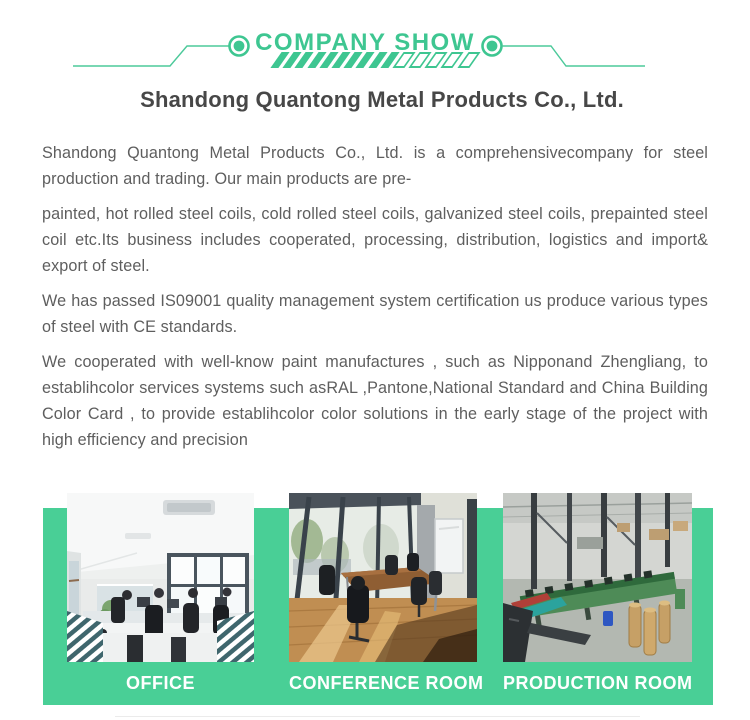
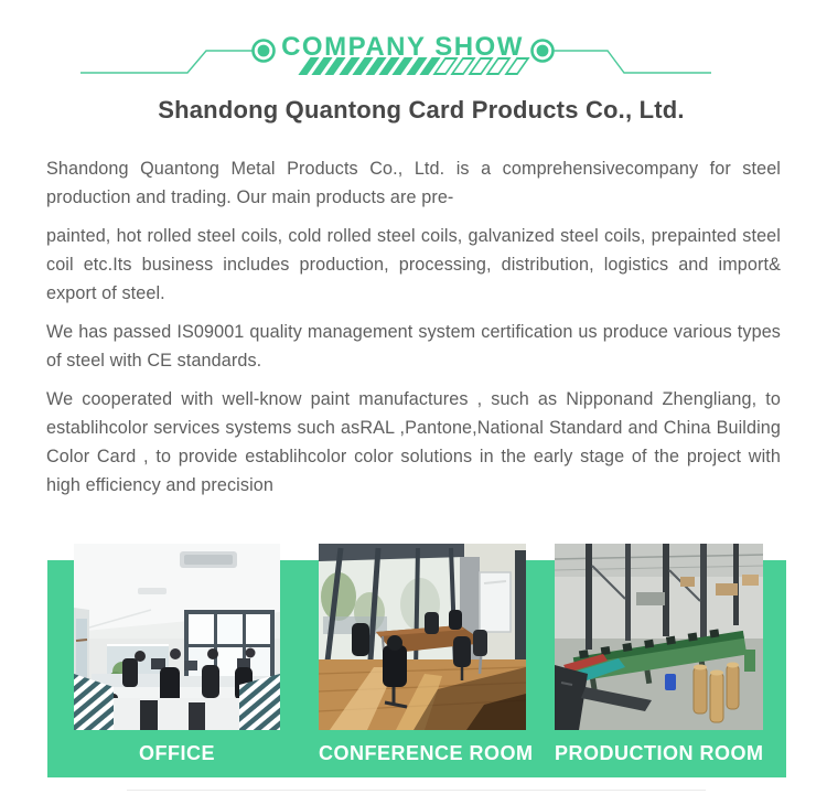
  COMPANY SHOW
- Shandong Quantong Metal Products Co., Ltd.
+ Shandong Quantong Card Products Co., Ltd.
  Shandong Quantong Metal Products Co., Ltd. is a comprehensivecompany for steel production and trading. Our main products are pre-
- painted, hot rolled steel coils, cold rolled steel coils, galvanized steel coils, prepainted steel coil etc.Its business includes cooperated, processing, distribution, logistics and import& export of steel.
+ painted, hot rolled steel coils, cold rolled steel coils, galvanized steel coils, prepainted steel coil etc.Its business includes production, processing, distribution, logistics and import& export of steel.
  We has passed IS09001 quality management system certification us produce various types of steel with CE standards.
  We cooperated with well-know paint manufactures , such as Nipponand Zhengliang, to establihcolor services systems such asRAL ,Pantone,National Standard and China Building Color Card , to provide establihcolor color solutions in the early stage of the project with high efficiency and precision
  OFFICE
  CONFERENCE ROOM
  PRODUCTION ROOM
